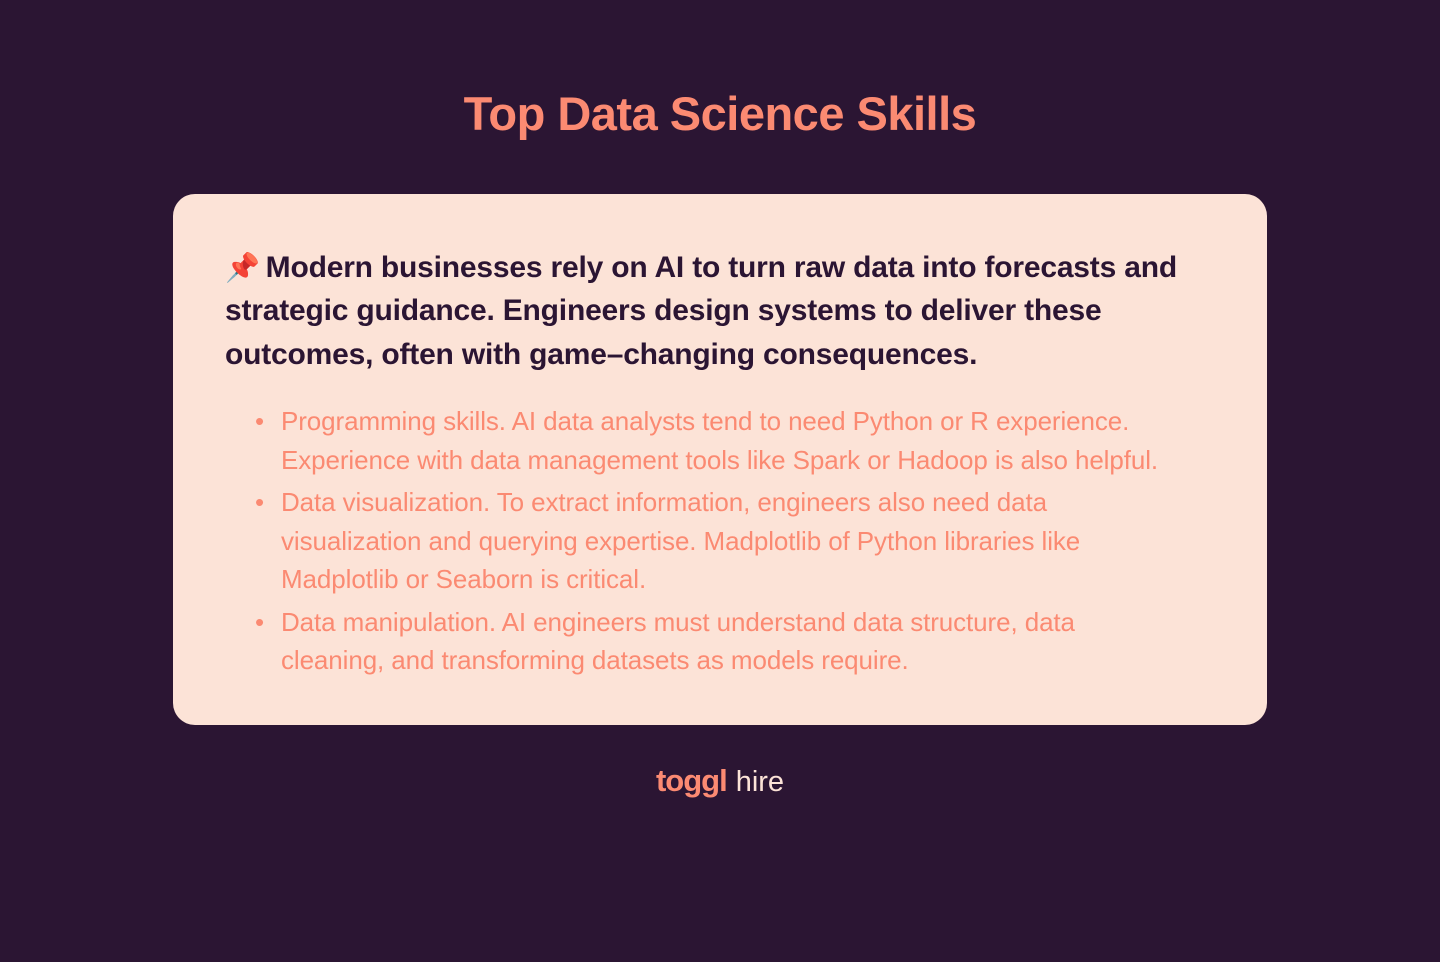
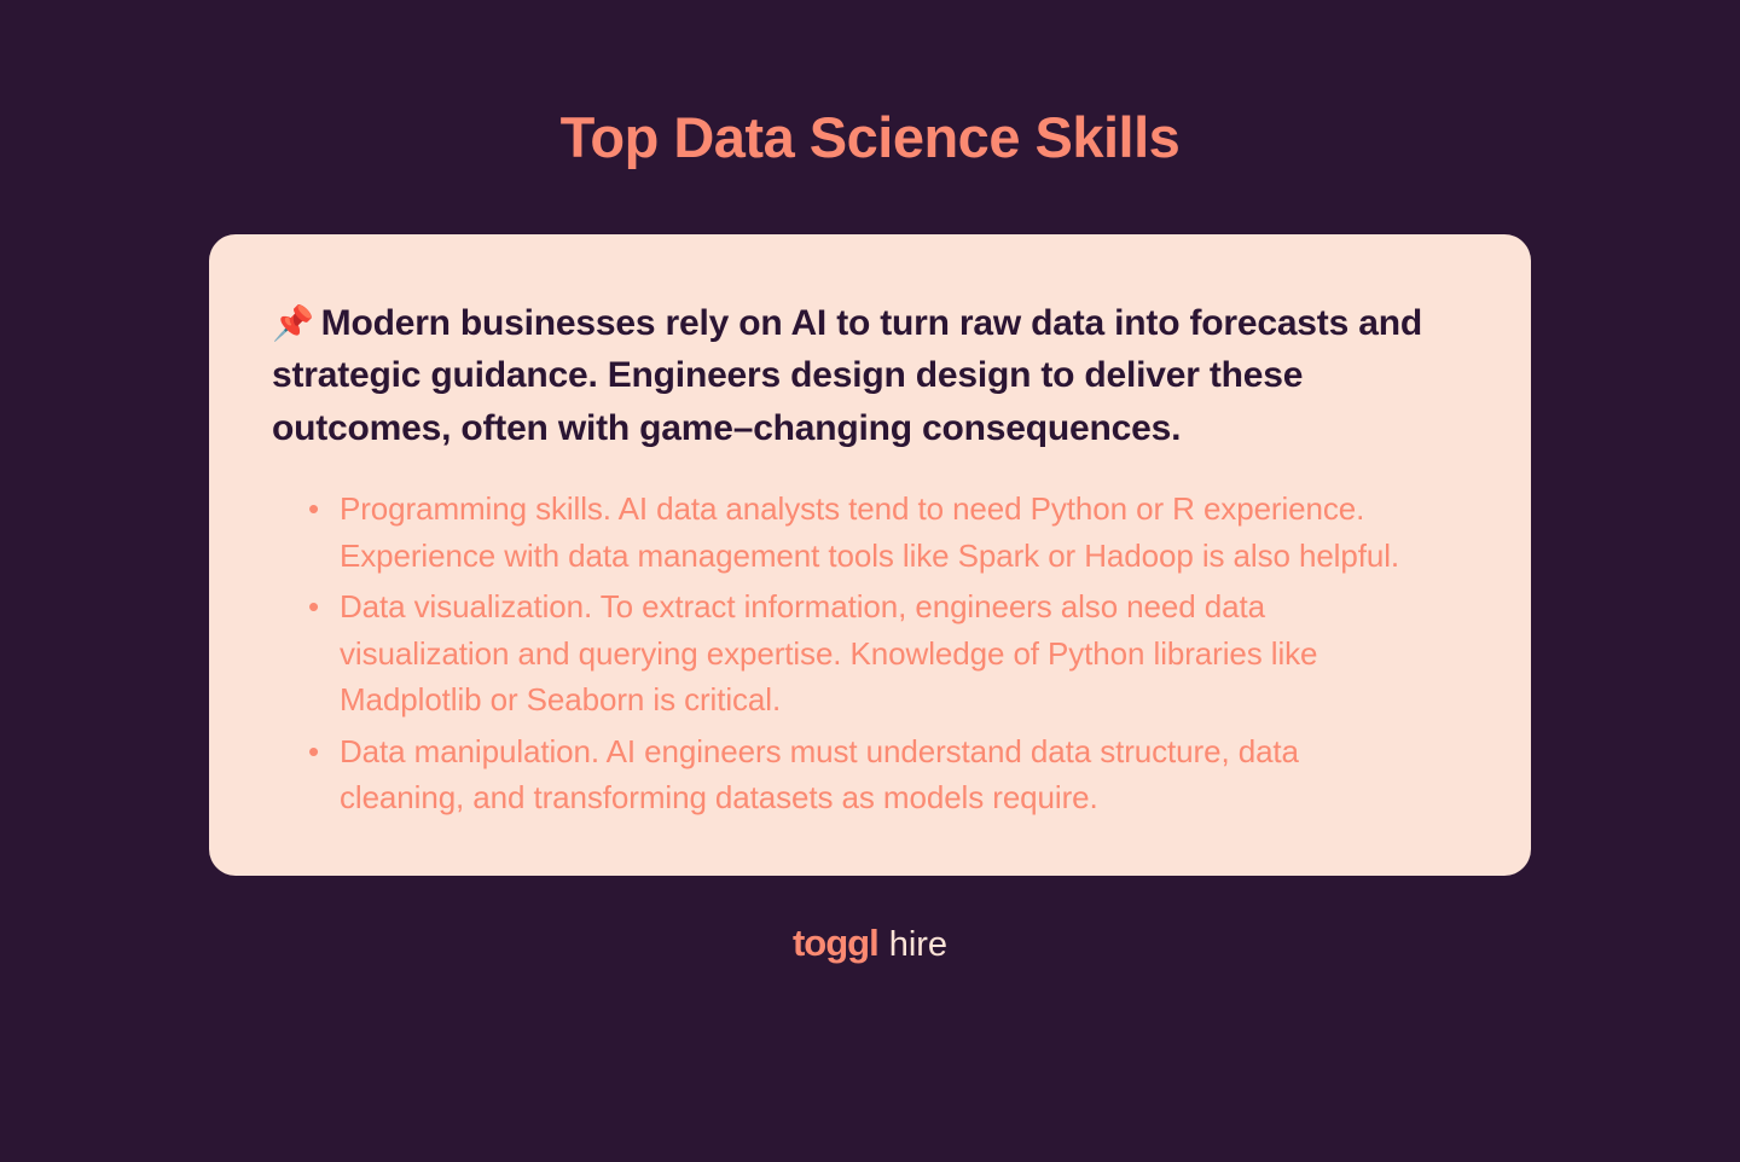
  Top Data Science Skills
- 📌 Modern businesses rely on AI to turn raw data into forecasts and strategic guidance. Engineers design systems to deliver these outcomes, often with game–changing consequences.
+ 📌 Modern businesses rely on AI to turn raw data into forecasts and strategic guidance. Engineers design design to deliver these outcomes, often with game–changing consequences.
  Programming skills. AI data analysts tend to need Python or R experience. Experience with data management tools like Spark or Hadoop is also helpful.
- Data visualization. To extract information, engineers also need data visualization and querying expertise. Madplotlib of Python libraries like Madplotlib or Seaborn is critical.
+ Data visualization. To extract information, engineers also need data visualization and querying expertise. Knowledge of Python libraries like Madplotlib or Seaborn is critical.
  Data manipulation. AI engineers must understand data structure, data cleaning, and transforming datasets as models require.
  toggl
  hire
